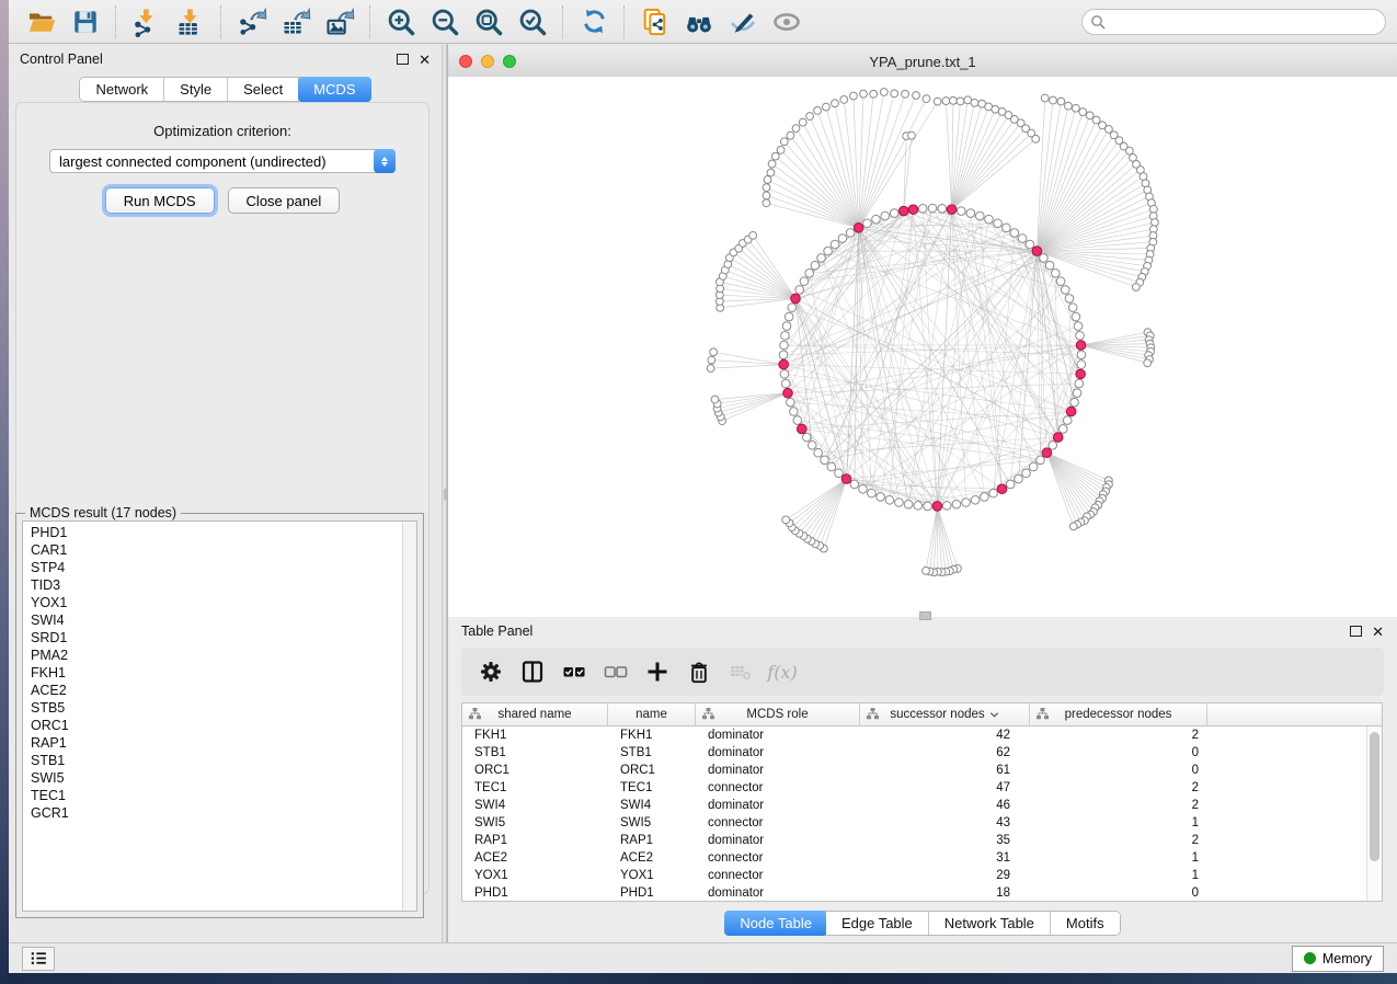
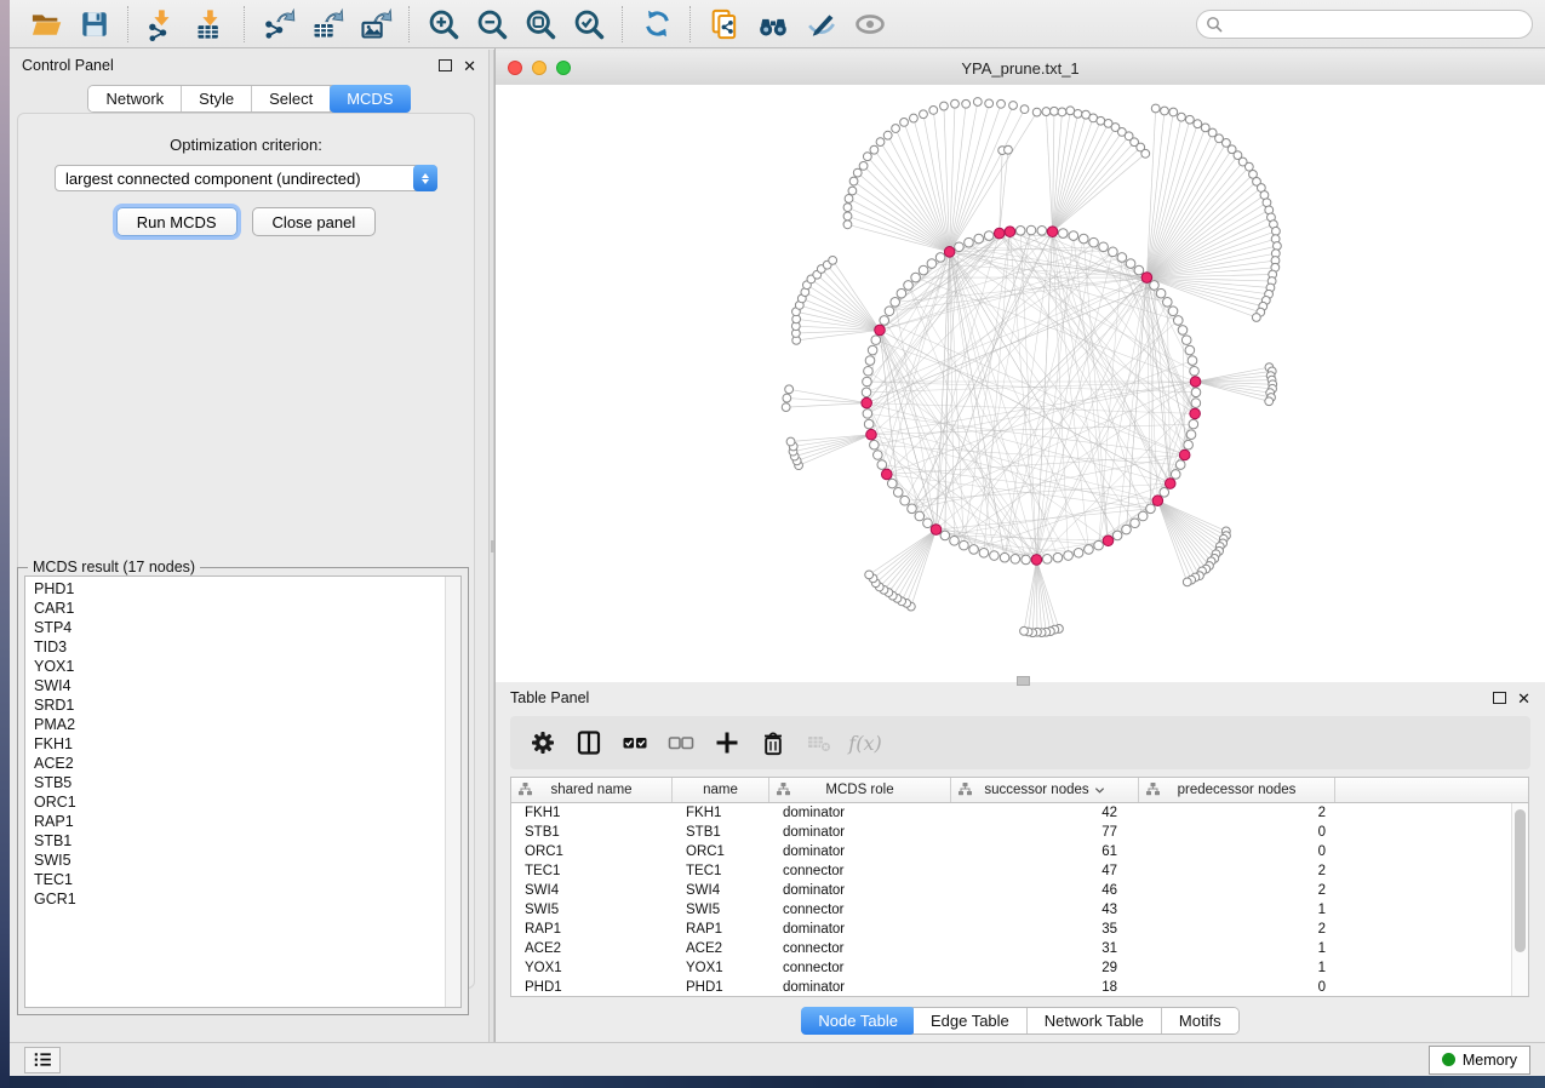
  Control Panel
  ✕
  Network
  Style
  Select
  MCDS
  Optimization criterion:
  largest connected component (undirected)
  Run MCDS
  Close panel
  MCDS result (17 nodes)
  PHD1
  CAR1
  STP4
  TID3
  YOX1
  SWI4
  SRD1
  PMA2
  FKH1
  ACE2
  STB5
  ORC1
  RAP1
  STB1
  SWI5
  TEC1
  GCR1
  YPA_prune.txt_1
  Table Panel
  ✕
  f(x)
  shared name
  name
  MCDS role
  successor nodes
  predecessor nodes
  FKH1
  FKH1
  dominator
  42
  2
  STB1
  STB1
  dominator
- 62
+ 77
  0
  ORC1
  ORC1
  dominator
  61
  0
  TEC1
  TEC1
  connector
  47
  2
  SWI4
  SWI4
  dominator
  46
  2
  SWI5
  SWI5
  connector
  43
  1
  RAP1
  RAP1
  dominator
  35
  2
  ACE2
  ACE2
  connector
  31
  1
  YOX1
  YOX1
  connector
  29
  1
  PHD1
  PHD1
  dominator
  18
  0
  Node Table
  Edge Table
  Network Table
  Motifs
  Memory
